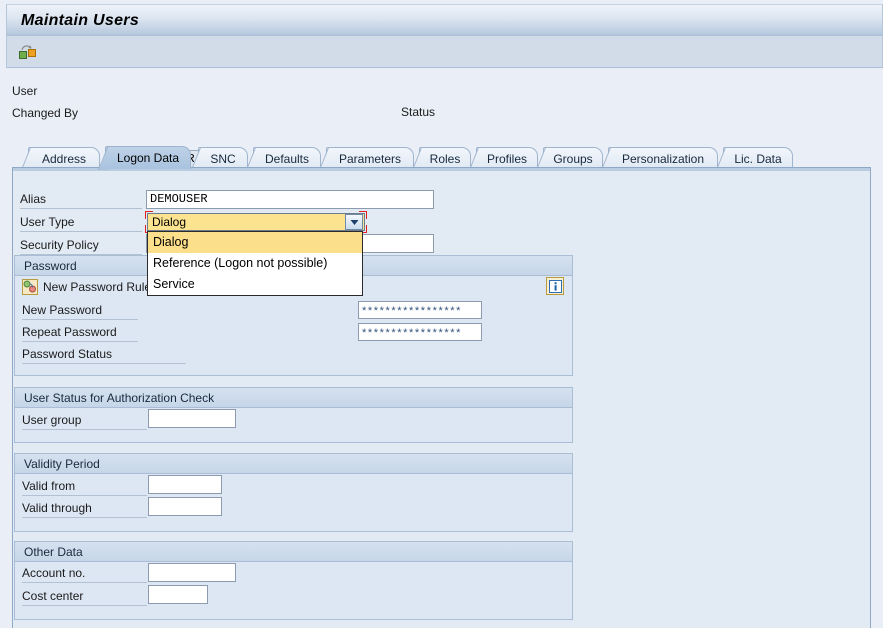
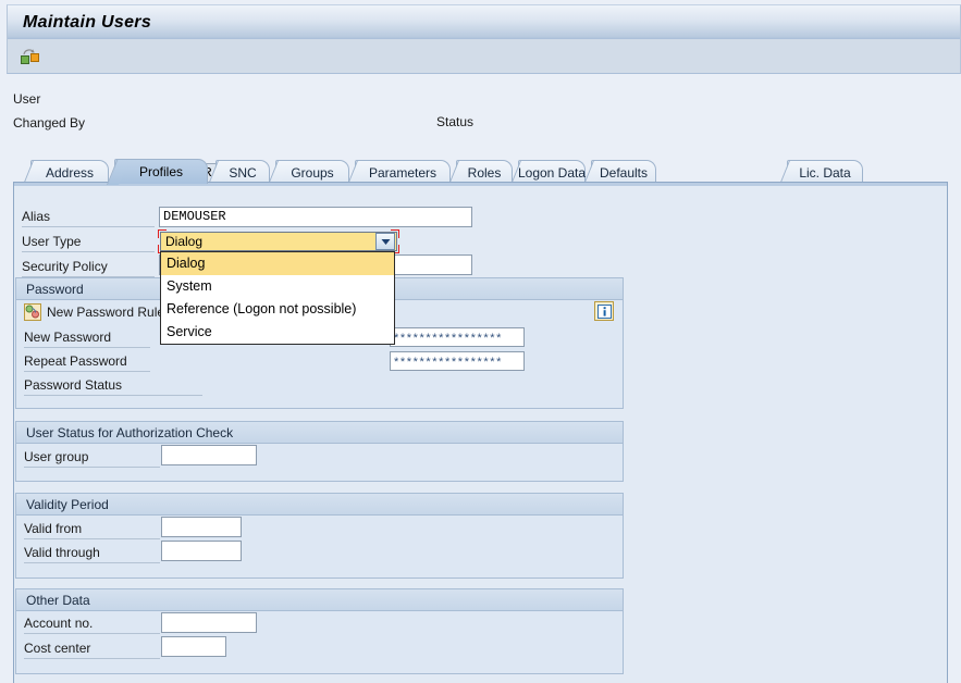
  Maintain Users
  User
  Changed By
  Status
  Address
- Logon Data
+ Profiles
  SNC
- Defaults
+ Groups
  Parameters
  Roles
- Profiles
+ Logon Data
- Groups
+ Defaults
- Personalization
  Lic. Data
  Alias
  DEMOUSER
  User Type
  Dialog
  Security Policy
  Password
  New Password Rul
  New Password
  *****************
  Repeat Password
  *****************
  Password Status
  User Status for Authorization Check
  User group
  Validity Period
  Valid from
  Valid through
  Other Data
  Account no.
  Cost center
  Dialog
+ System
  Reference (Logon not possible)
  Service
